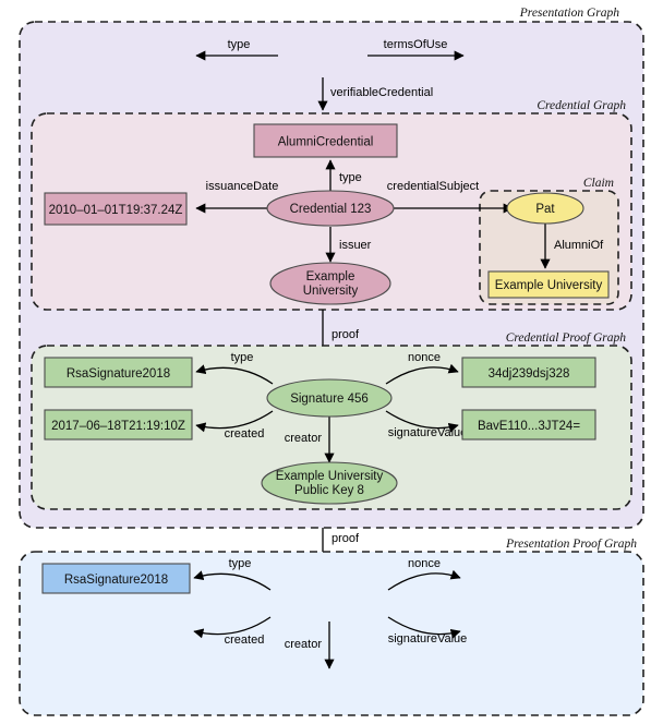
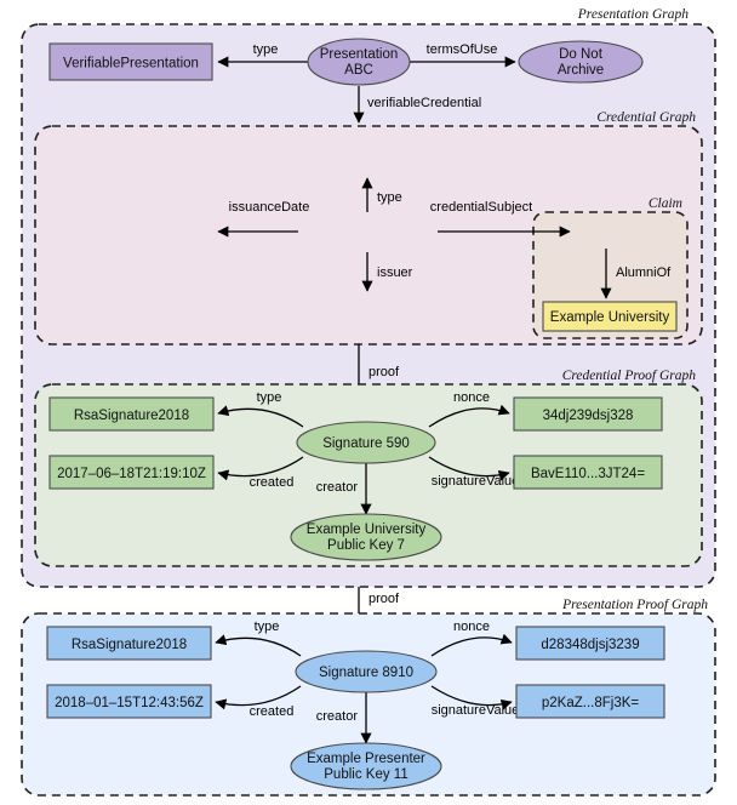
  Presentation Graph
  type
  termsOfUse
  verifiableCredential
+ VerifiablePresentation
+ Presentation
+ ABC
+ Do Not
+ Archive
  Credential Graph
  Claim
  type
  issuanceDate
  credentialSubject
  issuer
  AlumniOf
- AlumniCredential
- 2010–01–01T19:37.24Z
- Credential 123
- Example
- University
- Pat
  Example University
  proof
  Credential Proof Graph
  type
  nonce
  created
  signatureValu
  creator
  RsaSignature2018
  2017–06–18T21:19:10Z
- Signature 456
+ Signature 590
  34dj239dsj328
  BavE110...3JT24=
  Example University
- Public Key 8
+ Public Key 7
  proof
  Presentation Proof Graph
  type
  nonce
  created
  signatureValue
  creator
  RsaSignature2018
+ 2018–01–15T12:43:56Z
+ Signature 8910
+ d28348djsj3239
+ p2KaZ...8Fj3K=
+ Example Presenter
+ Public Key 11
